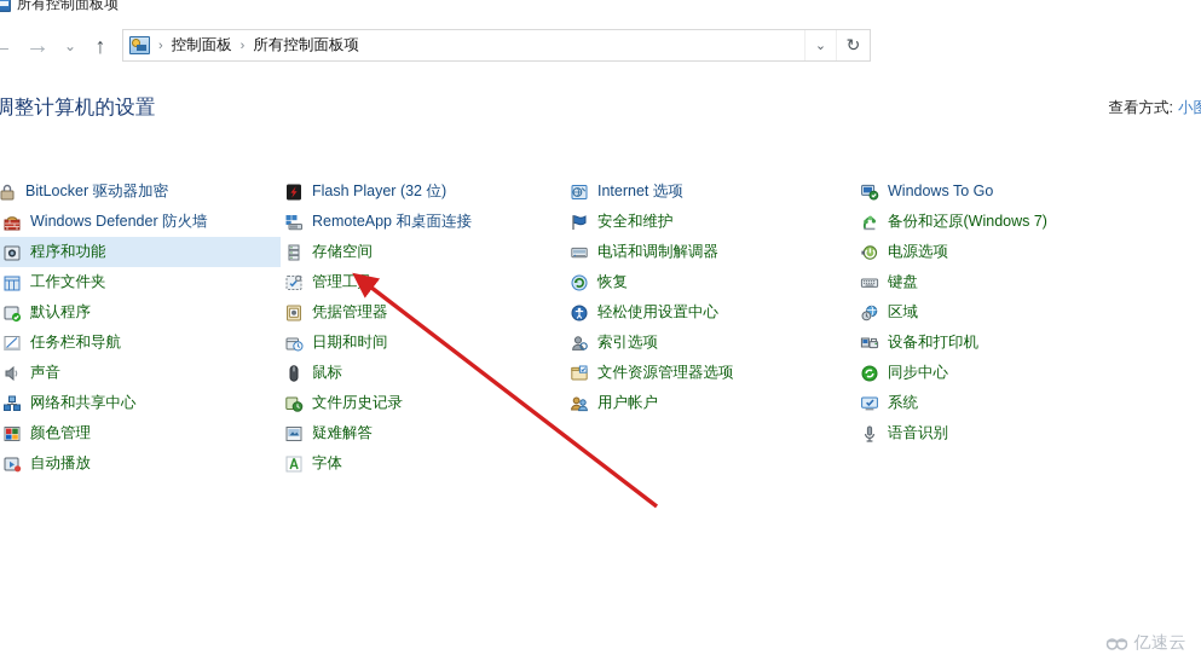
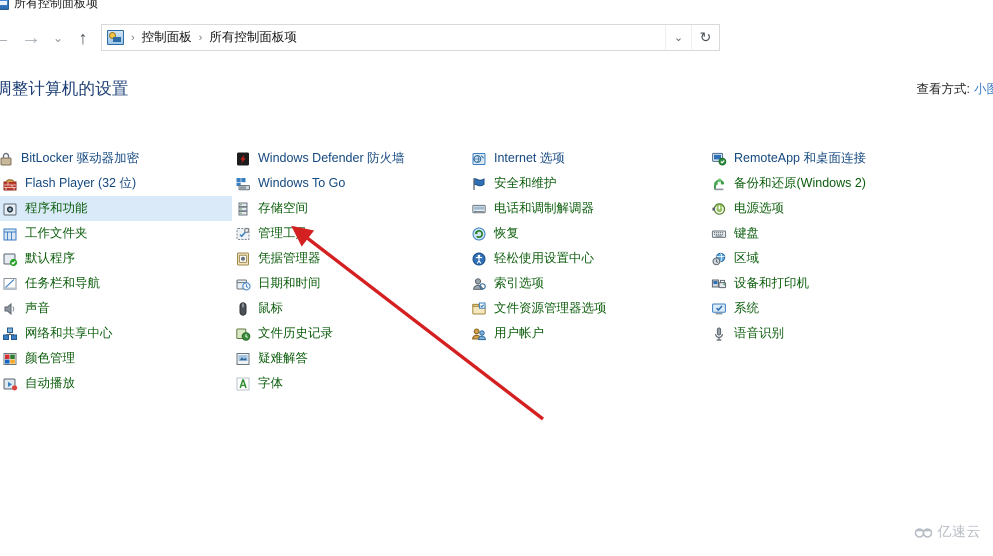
  所有控制面板项
  ←
  →
  ⌄
  ↑
  ›
  控制面板
  ›
  所有控制面板项
  ⌄
  ↻
  调整计算机的设置
  查看方式:
  BitLocker 驱动器加密
- Windows Defender 防火墙
+ Flash Player (32 位)
  程序和功能
  工作文件夹
  默认程序
  任务栏和导航
  声音
  网络和共享中心
  颜色管理
  自动播放
- Flash Player (32 位)
+ Windows Defender 防火墙
- RemoteApp 和桌面连接
+ Windows To Go
  存储空间
  管理工具
  凭据管理器
  日期和时间
  鼠标
  文件历史记录
  疑难解答
  字体
  Internet 选项
  安全和维护
  电话和调制解调器
  恢复
  轻松使用设置中心
  索引选项
  文件资源管理器选项
  用户帐户
- Windows To Go
+ RemoteApp 和桌面连接
- 备份和还原(Windows 7)
+ 备份和还原(Windows 2)
  电源选项
  键盘
  区域
  设备和打印机
- 同步中心
  系统
  语音识别
  亿速云
